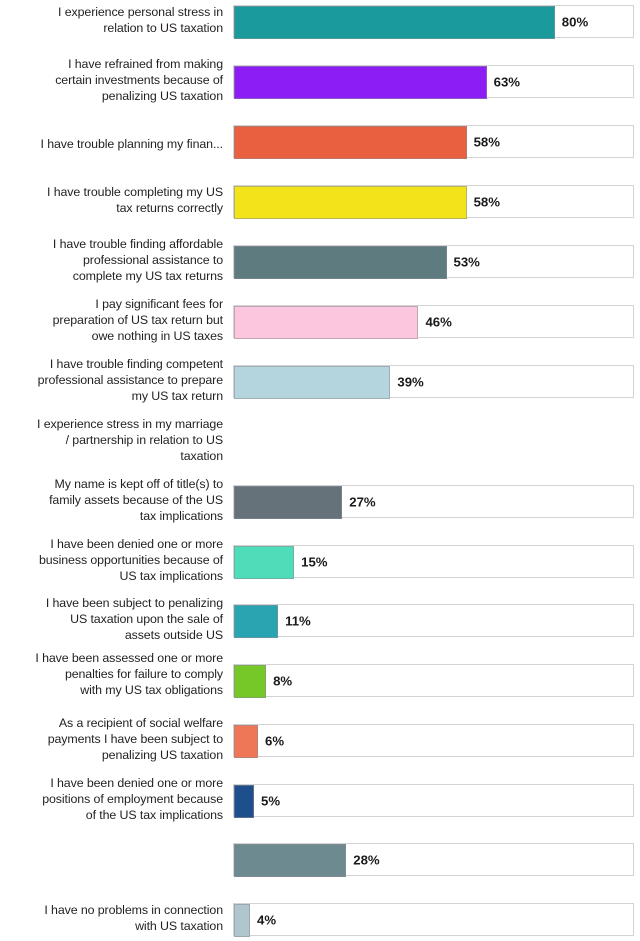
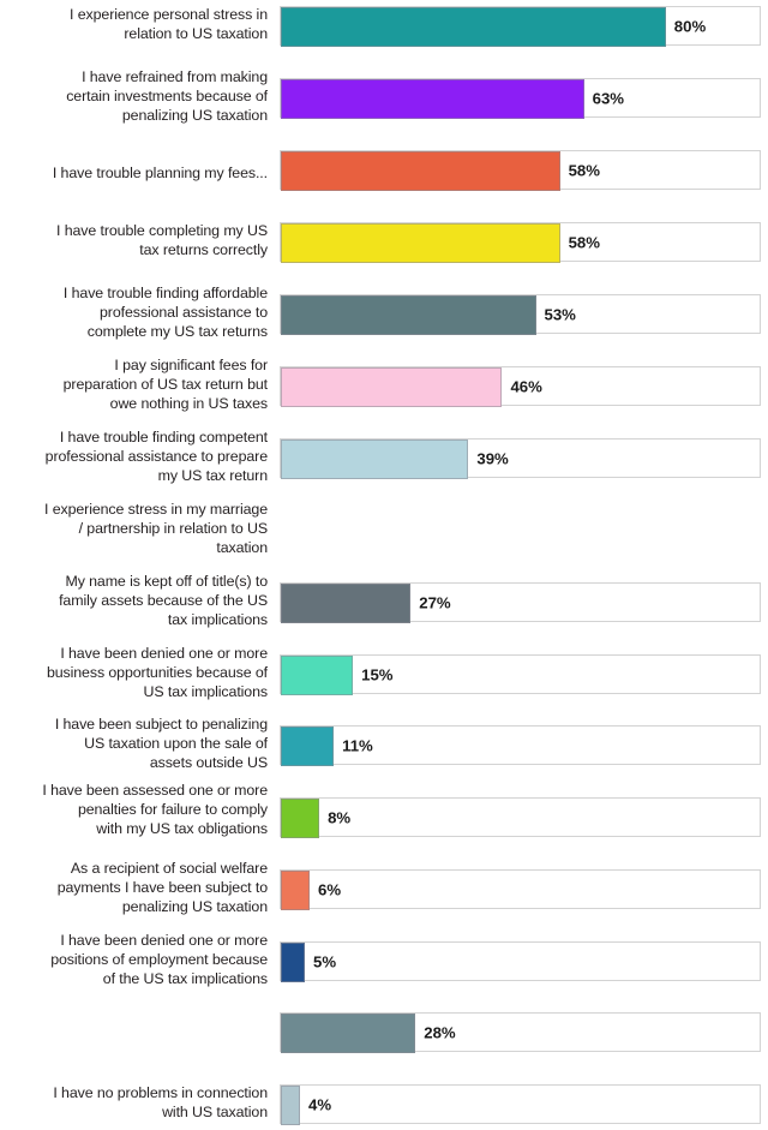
  I experience personal stress in
  relation to US taxation
  80%
  I have refrained from making
  certain investments because of
  penalizing US taxation
  63%
- I have trouble planning my finan...
+ I have trouble planning my fees...
  58%
  I have trouble completing my US
  tax returns correctly
  58%
  I have trouble finding affordable
  professional assistance to
  complete my US tax returns
  53%
  I pay significant fees for
  preparation of US tax return but
  owe nothing in US taxes
  46%
  I have trouble finding competent
  professional assistance to prepare
  my US tax return
  39%
  I experience stress in my marriage
  / partnership in relation to US
  taxation
  My name is kept off of title(s) to
  family assets because of the US
  tax implications
  27%
  I have been denied one or more
  business opportunities because of
  US tax implications
  15%
  I have been subject to penalizing
  US taxation upon the sale of
  assets outside US
  11%
  I have been assessed one or more
  penalties for failure to comply
  with my US tax obligations
  8%
  As a recipient of social welfare
  payments I have been subject to
  penalizing US taxation
  6%
  I have been denied one or more
  positions of employment because
  of the US tax implications
  5%
  28%
  I have no problems in connection
  with US taxation
  4%
